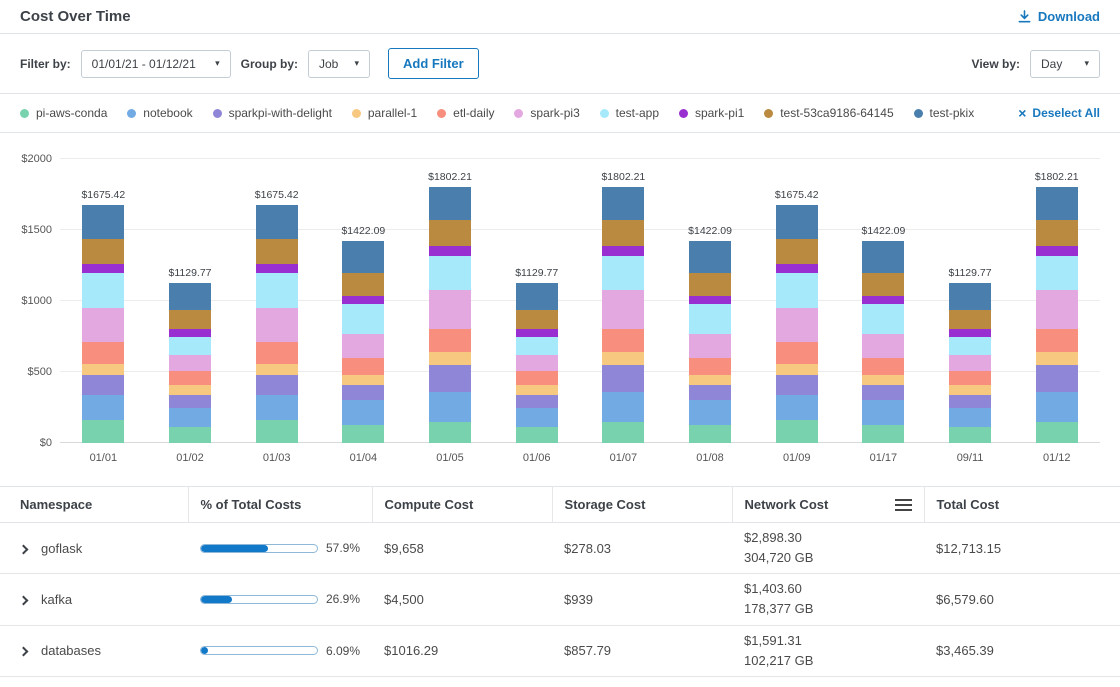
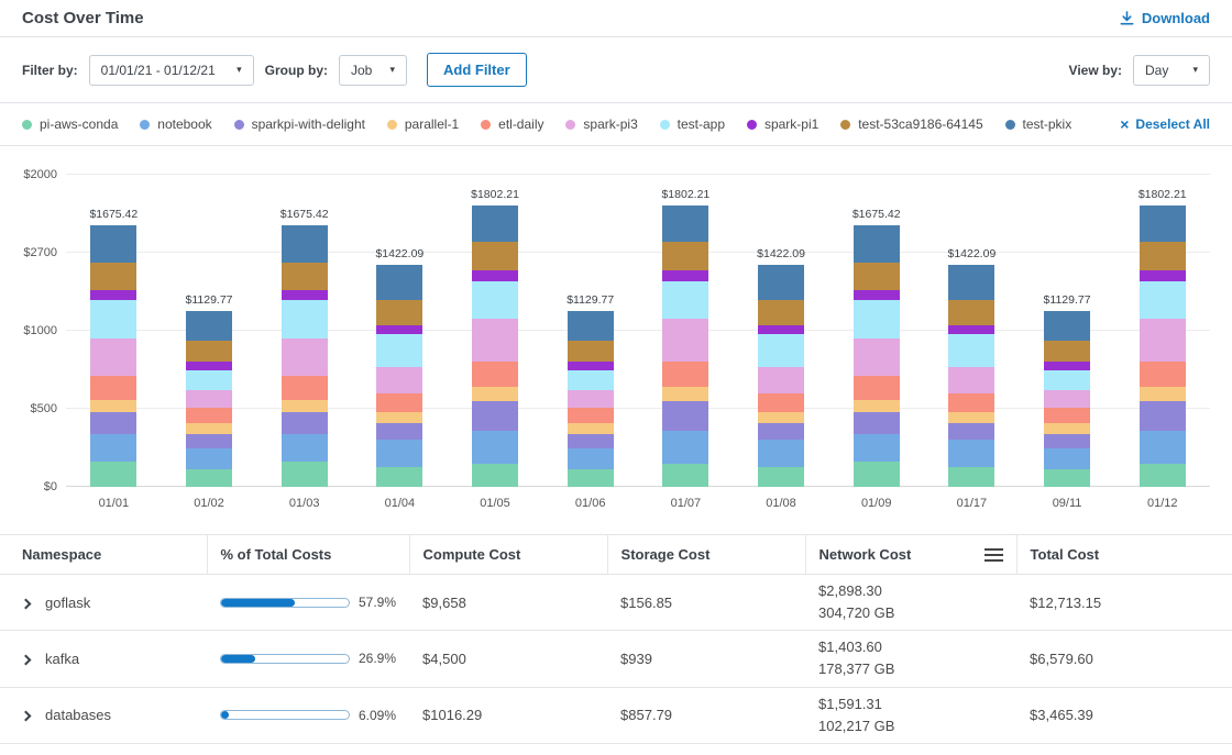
  Cost Over Time
  Download
  Filter by:
  01/01/21 - 01/12/21
  ▾
  Group by:
  Job
  ▾
  Add Filter
  View by:
  Day
  ▾
  pi-aws-conda
  notebook
  sparkpi-with-delight
  parallel-1
  etl-daily
  spark-pi3
  test-app
  spark-pi1
  test-53ca9186-64145
  test-pkix
  ×
  Deselect All
  $0
  $500
  $1000
- $1500
+ $2700
  $2000
  $1675.42
  $1129.77
  $1675.42
  $1422.09
  $1802.21
  $1129.77
  $1802.21
  $1422.09
  $1675.42
  $1422.09
  $1129.77
  $1802.21
  01/01
  01/02
  01/03
  01/04
  01/05
  01/06
  01/07
  01/08
  01/09
  01/17
  09/11
  01/12
  Namespace	% of Total Costs	Compute Cost	Storage Cost	Network Cost	Total Cost
- goflask	57.9%	$9,658	$278.03	$2,898.30304,720 GB	$12,713.15
+ goflask	57.9%	$9,658	$156.85	$2,898.30304,720 GB	$12,713.15
  kafka	26.9%	$4,500	$939	$1,403.60178,377 GB	$6,579.60
  databases	6.09%	$1016.29	$857.79	$1,591.31102,217 GB	$3,465.39
